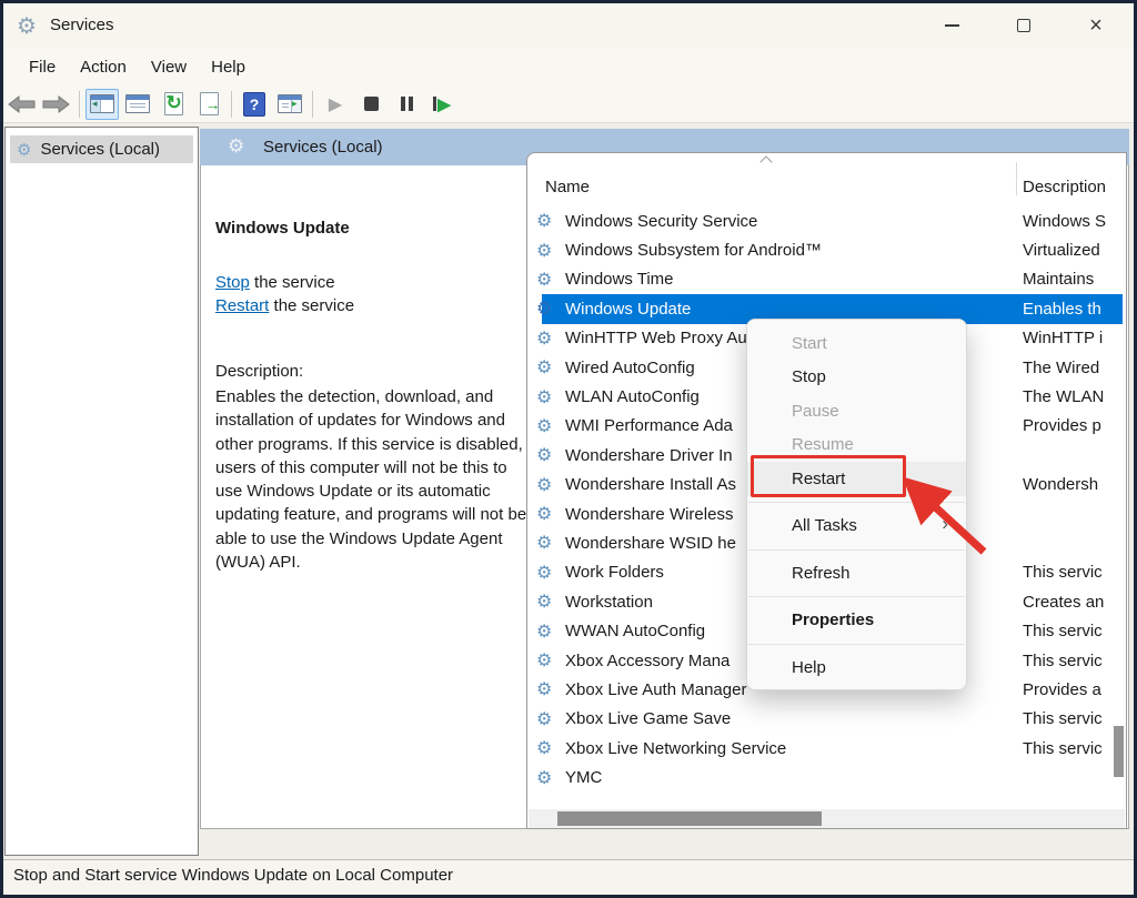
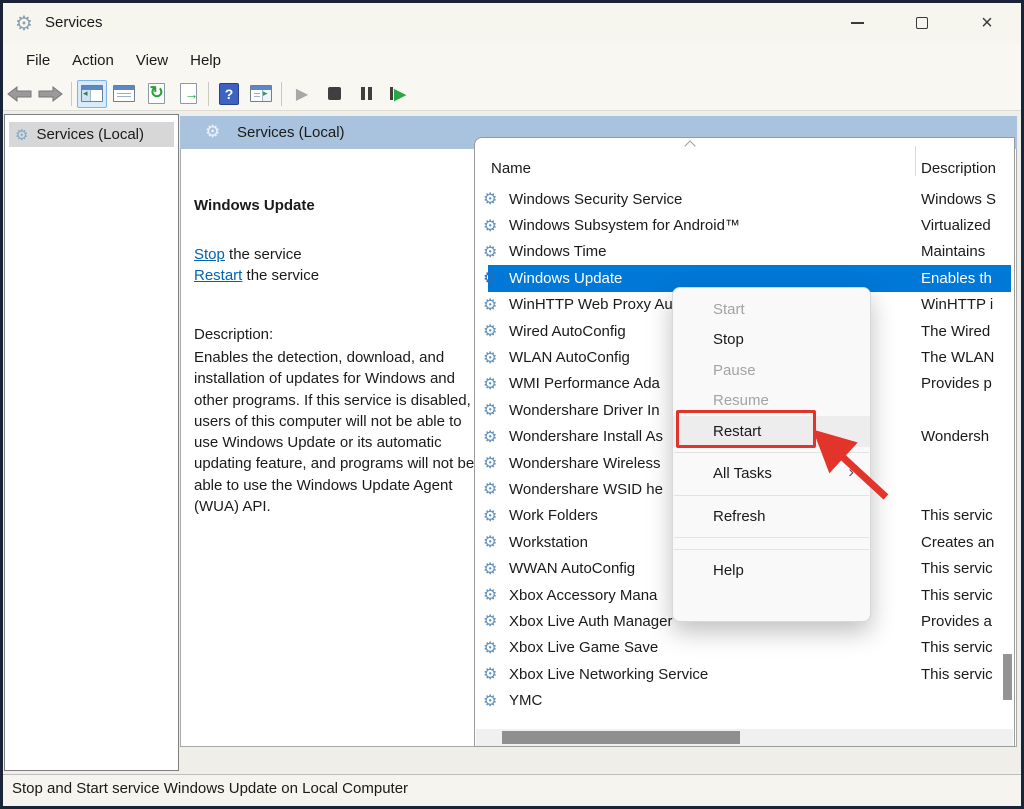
  ⚙
  Services
  ×
  File
  Action
  View
  Help
  ↻
  →
  ?
  ▶
  ▶
  ⚙
  Services (Local)
  ⚙
  Services (Local)
  Windows Update
  Stop the service
  Restart the service
  Description:
- Enables the detection, download, and installation of updates for Windows and other programs. If this service is disabled, users of this computer will not be this to use Windows Update or its automatic updating feature, and programs will not be able to use the Windows Update Agent (WUA) API.
+ Enables the detection, download, and installation of updates for Windows and other programs. If this service is disabled, users of this computer will not be able to use Windows Update or its automatic updating feature, and programs will not be able to use the Windows Update Agent (WUA) API.
  Name
  Description
  ⚙
  Windows Security Service
  Windows S
  ⚙
  Windows Subsystem for Android™
  Virtualized
  ⚙
  Windows Time
  Maintains
  ⚙
  Windows Update
  Enables th
  ⚙
  WinHTTP Web Proxy Au
  WinHTTP i
  ⚙
  Wired AutoConfig
  The Wired
  ⚙
  WLAN AutoConfig
  The WLAN
  ⚙
  WMI Performance Ada
  Provides p
  ⚙
  Wondershare Driver In
  ⚙
  Wondershare Install As
  Wondersh
  ⚙
  Wondershare Wireless
  ⚙
  Wondershare WSID he
  ⚙
  Work Folders
  This servic
  ⚙
  Workstation
  Creates an
  ⚙
  WWAN AutoConfig
  This servic
  ⚙
  Xbox Accessory Mana
  This servic
  ⚙
  Xbox Live Auth Manager
  Provides a
  ⚙
  Xbox Live Game Save
  This servic
  ⚙
  Xbox Live Networking Service
  This servic
  ⚙
  YMC
  Start
  Stop
  Pause
  Resume
  Restart
  All Tasks
  ›
  Refresh
- Properties
  Help
  Stop and Start service Windows Update on Local Computer
